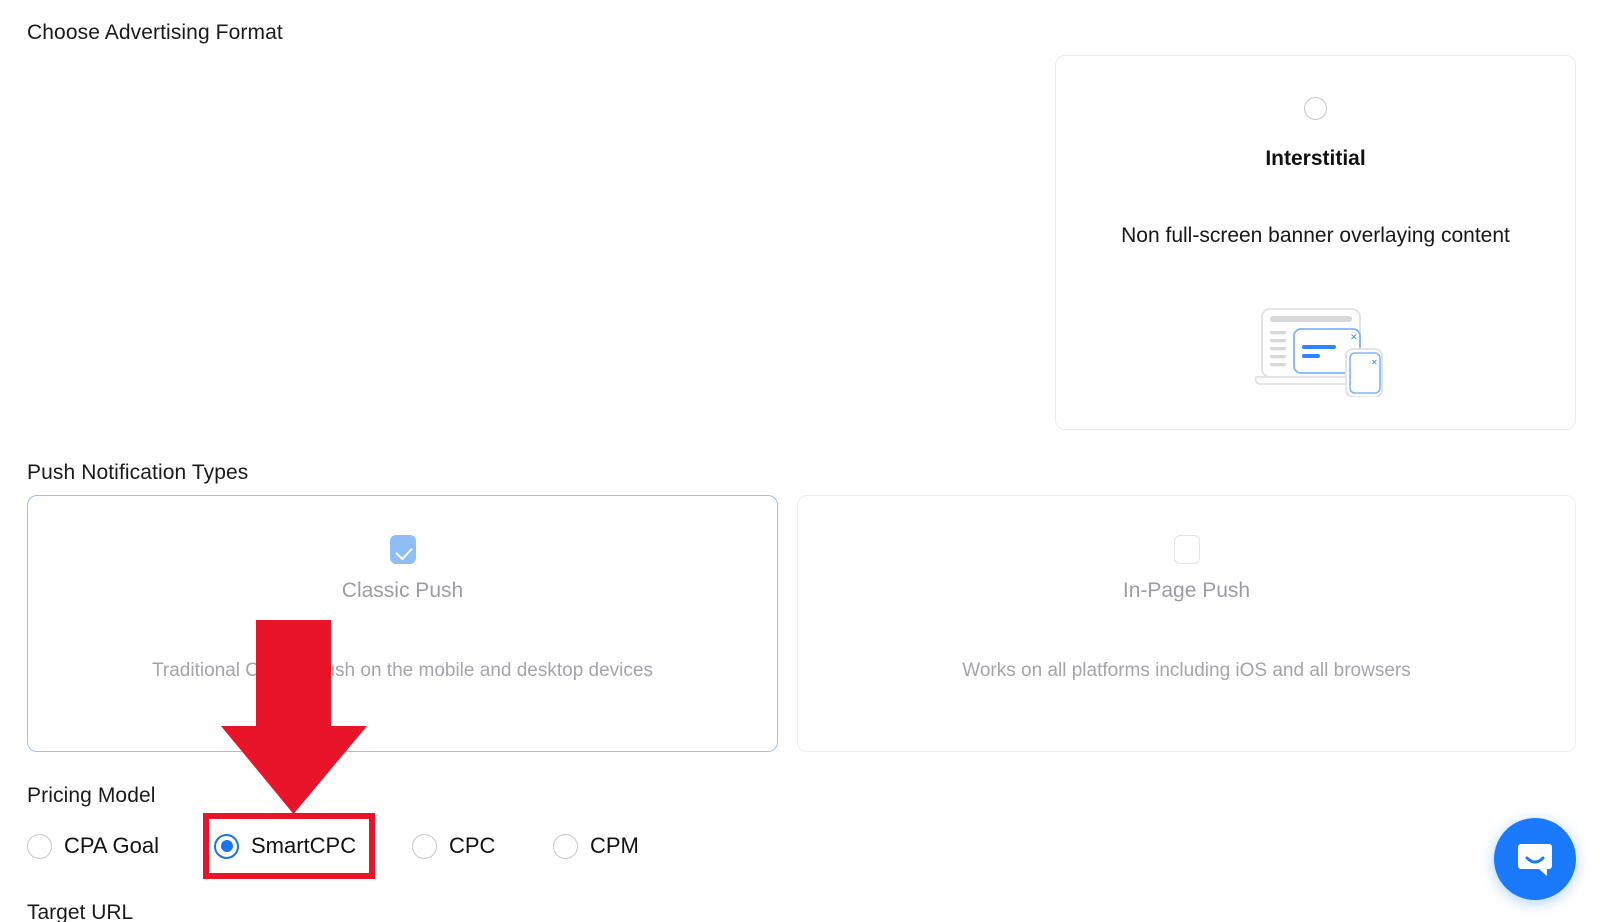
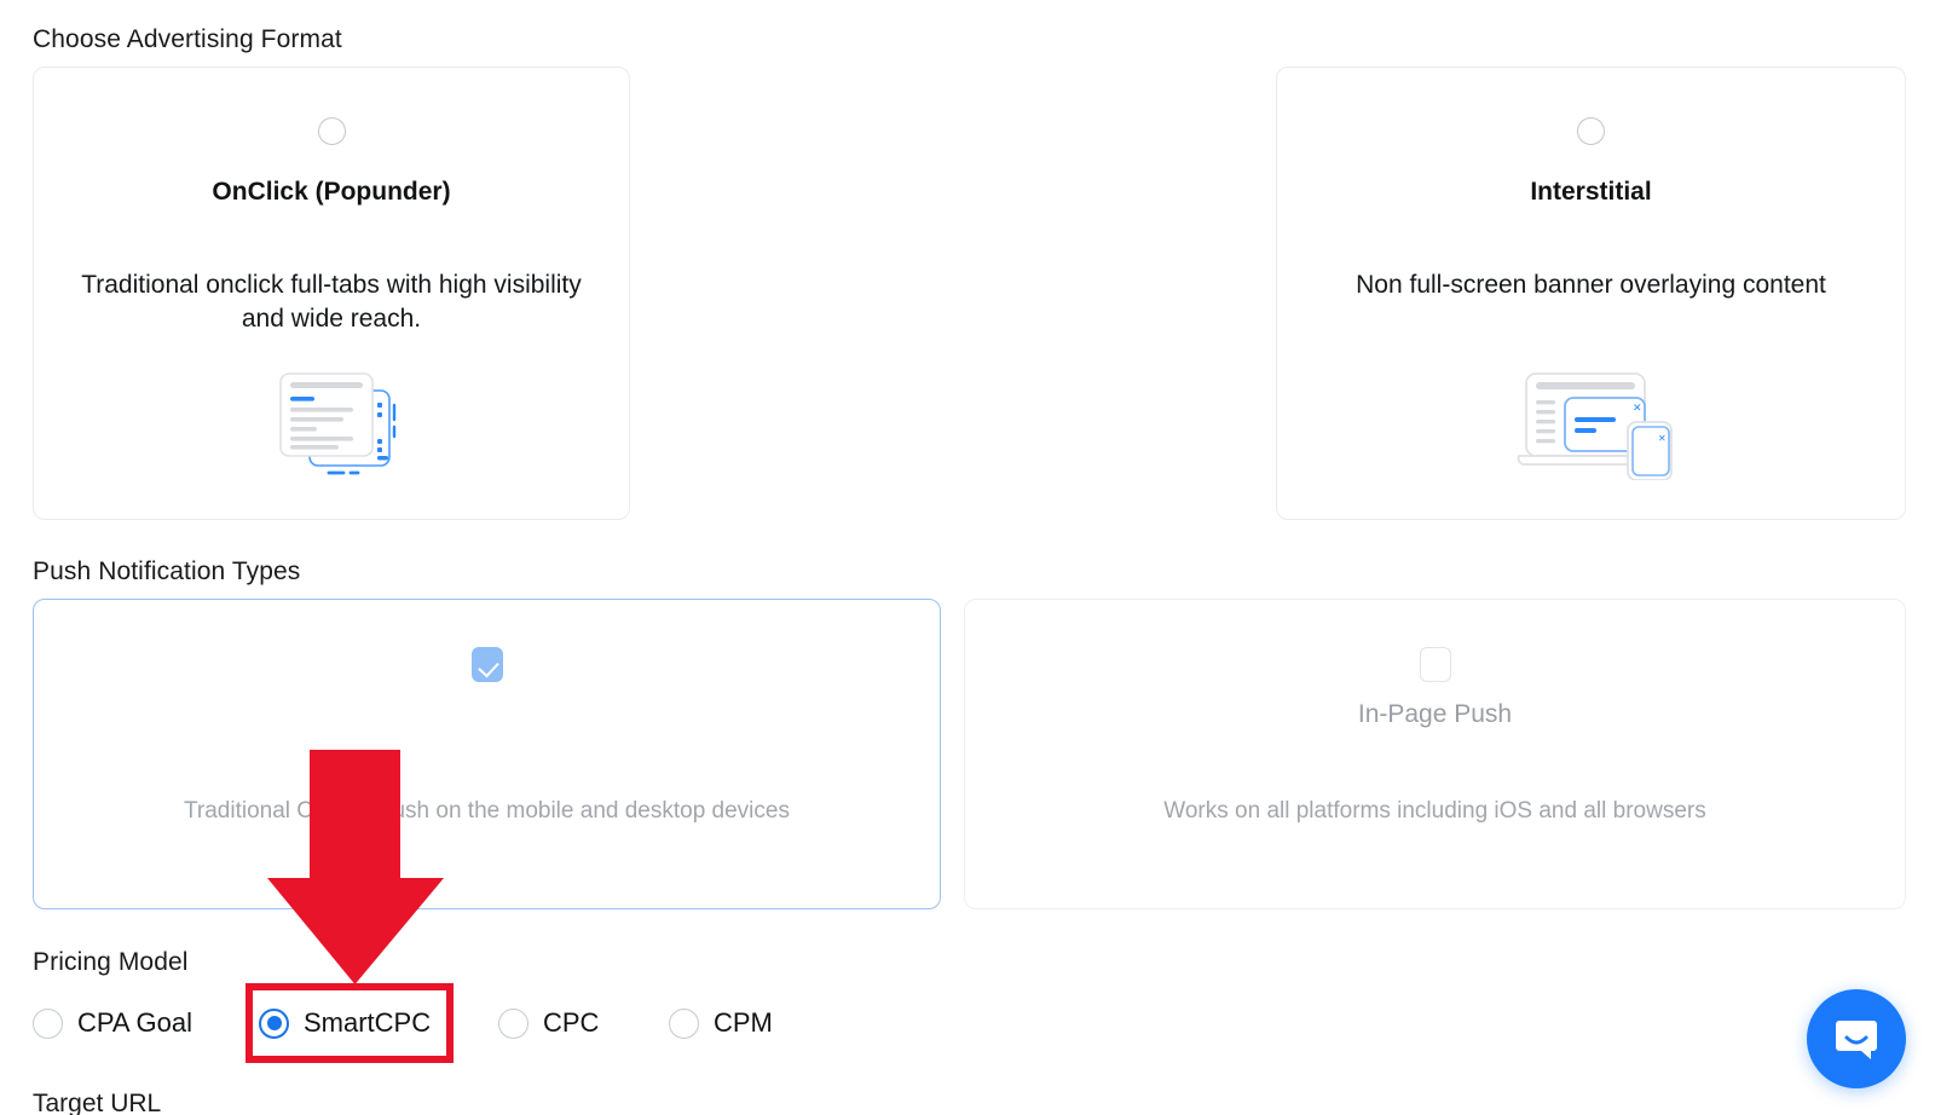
  Choose Advertising Format
+ OnClick (Popunder)
+ Traditional onclick full-tabs with high visibility and wide reach.
  Interstitial
  Non full-screen banner overlaying content
  ✕
  ✕
  Push Notification Types
- Classic Push
  Traditional Csh on the mobile and desktop devices
  In-Page Push
  Works on all platforms including iOS and all browsers
  Pricing Model
  CPA Goal
  SmartCPC
  CPC
  CPM
  Target URL
